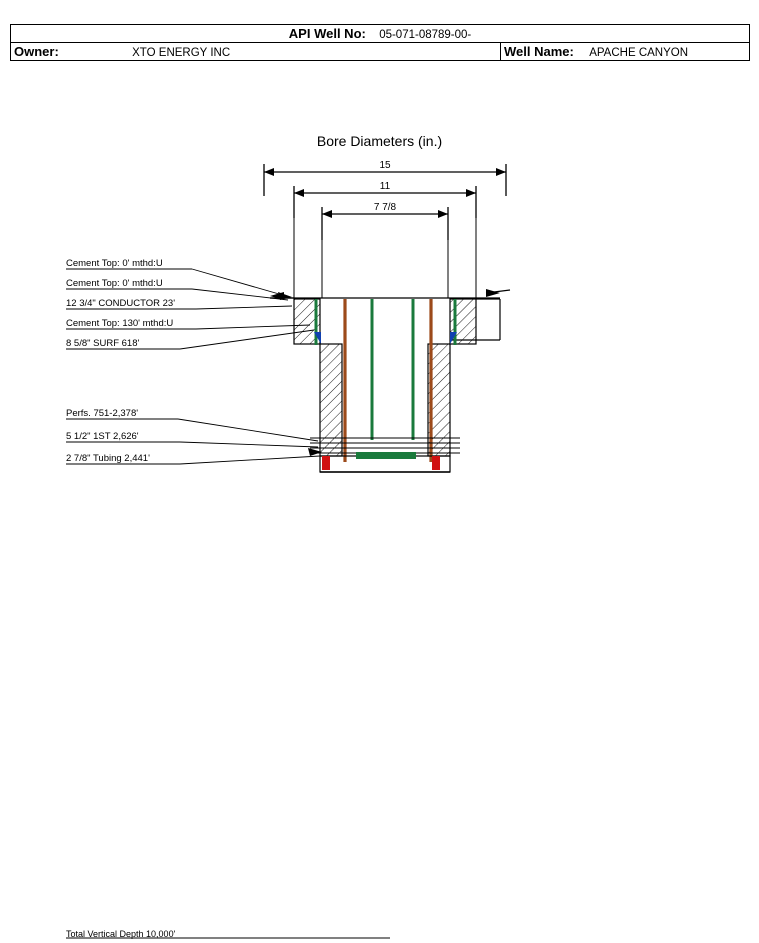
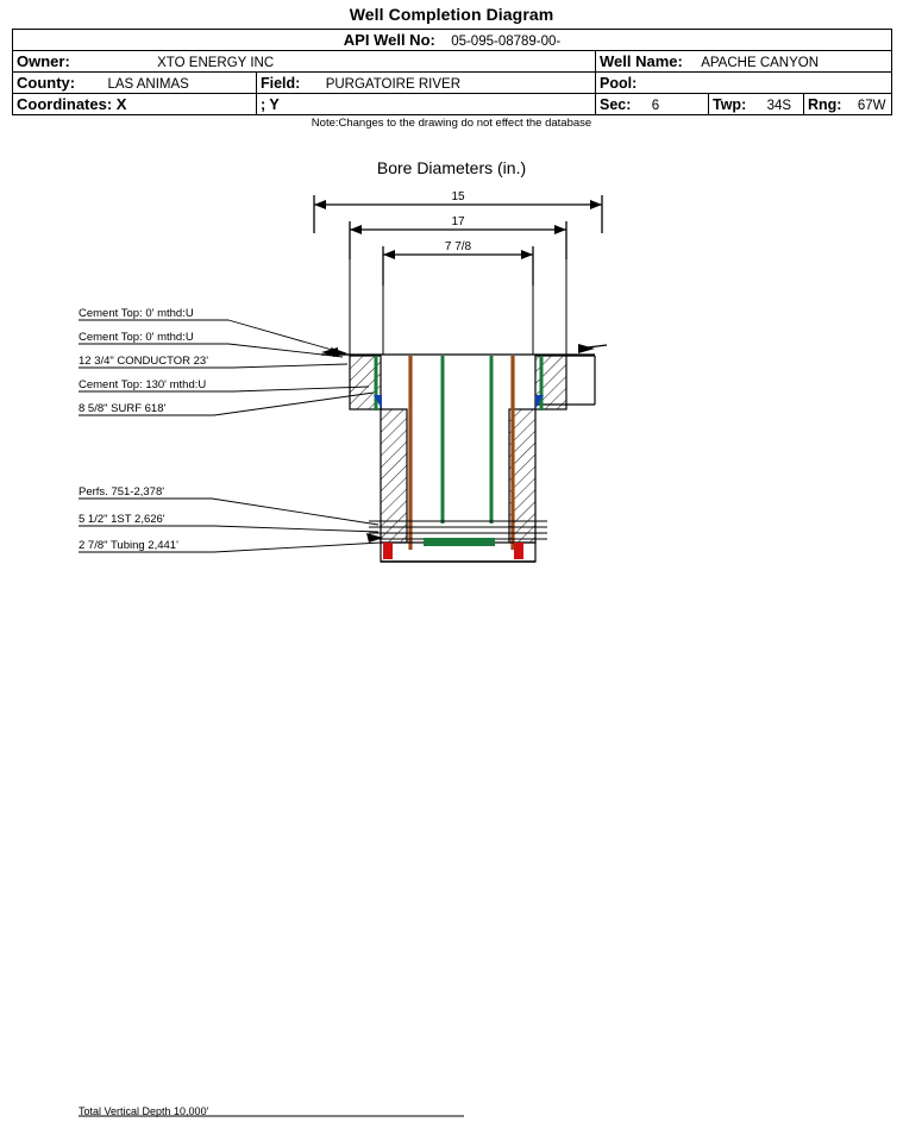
+ Well Completion Diagram
- API Well No: 05-071-08789-00-
+ API Well No: 05-095-08789-00-
  Owner: XTO ENERGY INC	Well Name: APACHE CANYON
+ County: LAS ANIMAS	Field: PURGATOIRE RIVER	Pool:
+ Coordinates: X	; Y	Sec: 6	Twp: 34S	Rng: 67W
+ Note:Changes to the drawing do not effect the database
  Bore Diameters (in.)
  15
- 11
+ 17
  7 7/8
  Cement Top: 0' mthd:U
  Cement Top: 0' mthd:U
  12 3/4" CONDUCTOR 23'
  Cement Top: 130' mthd:U
  8 5/8" SURF 618'
  Perfs. 751-2,378'
  5 1/2" 1ST 2,626'
  2 7/8" Tubing 2,441'
  Total Vertical Depth 10,000'
